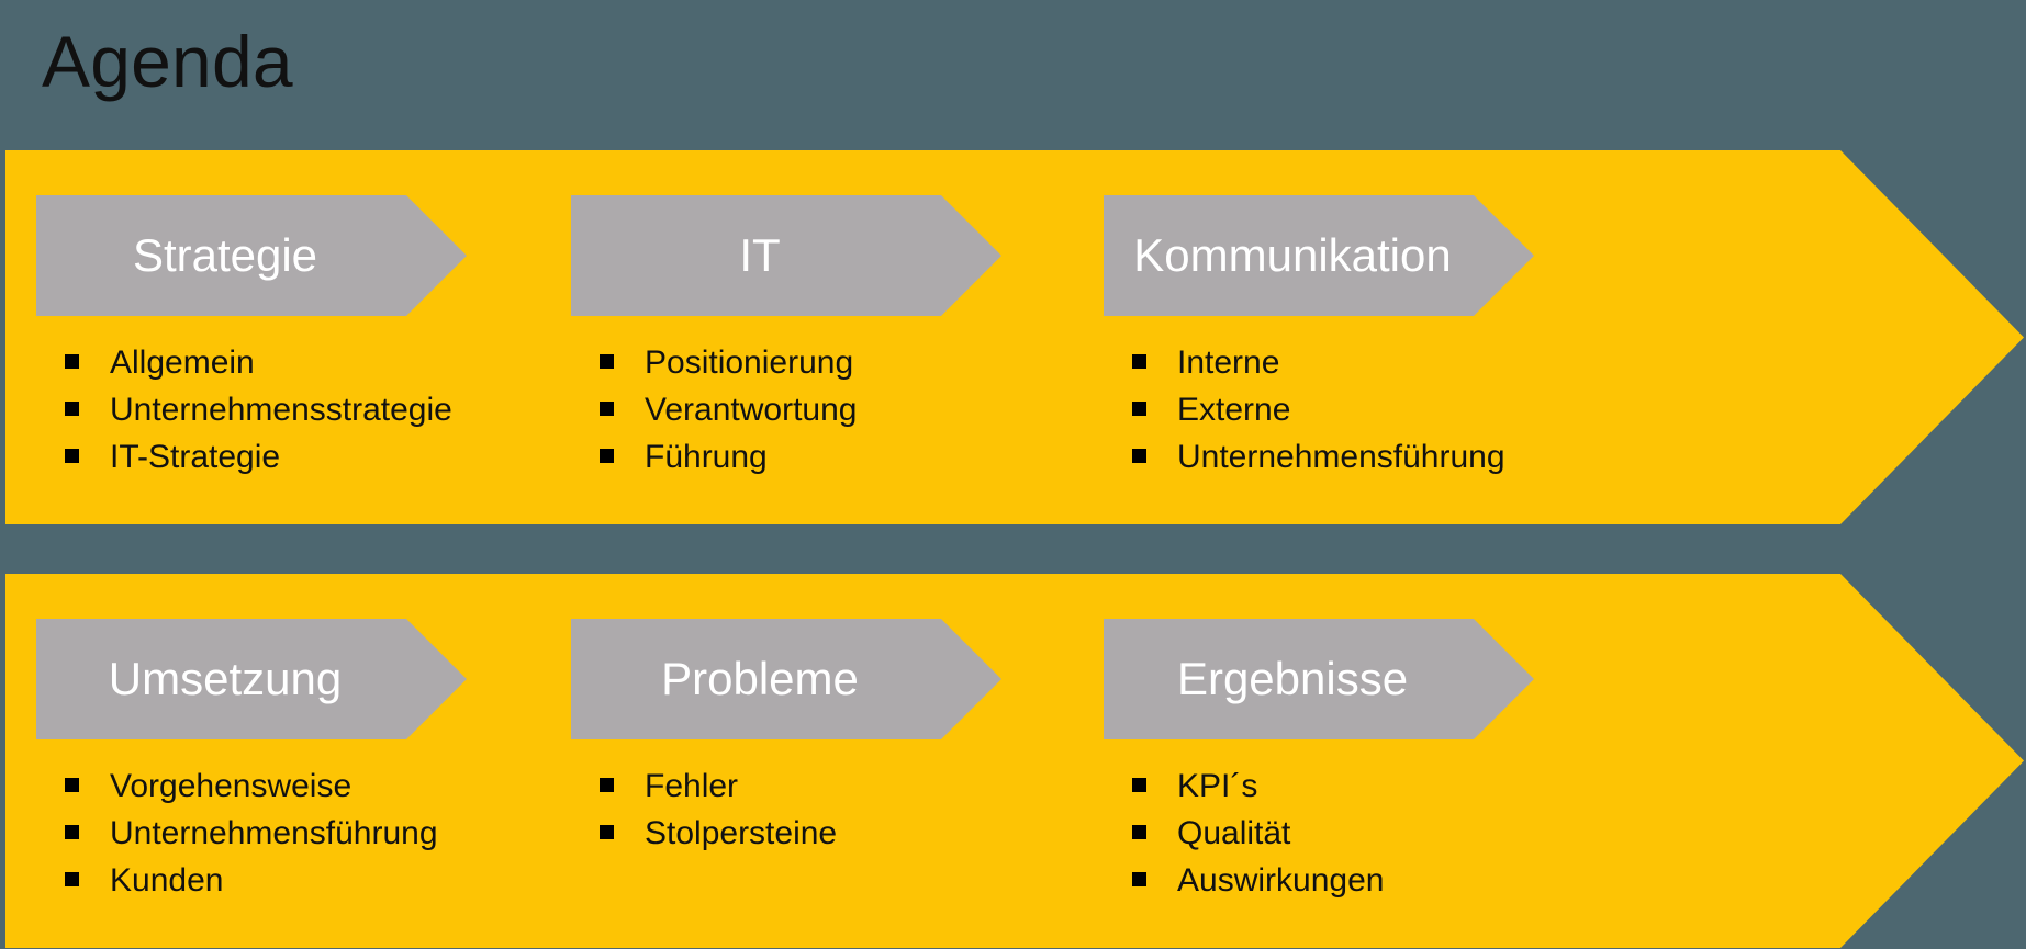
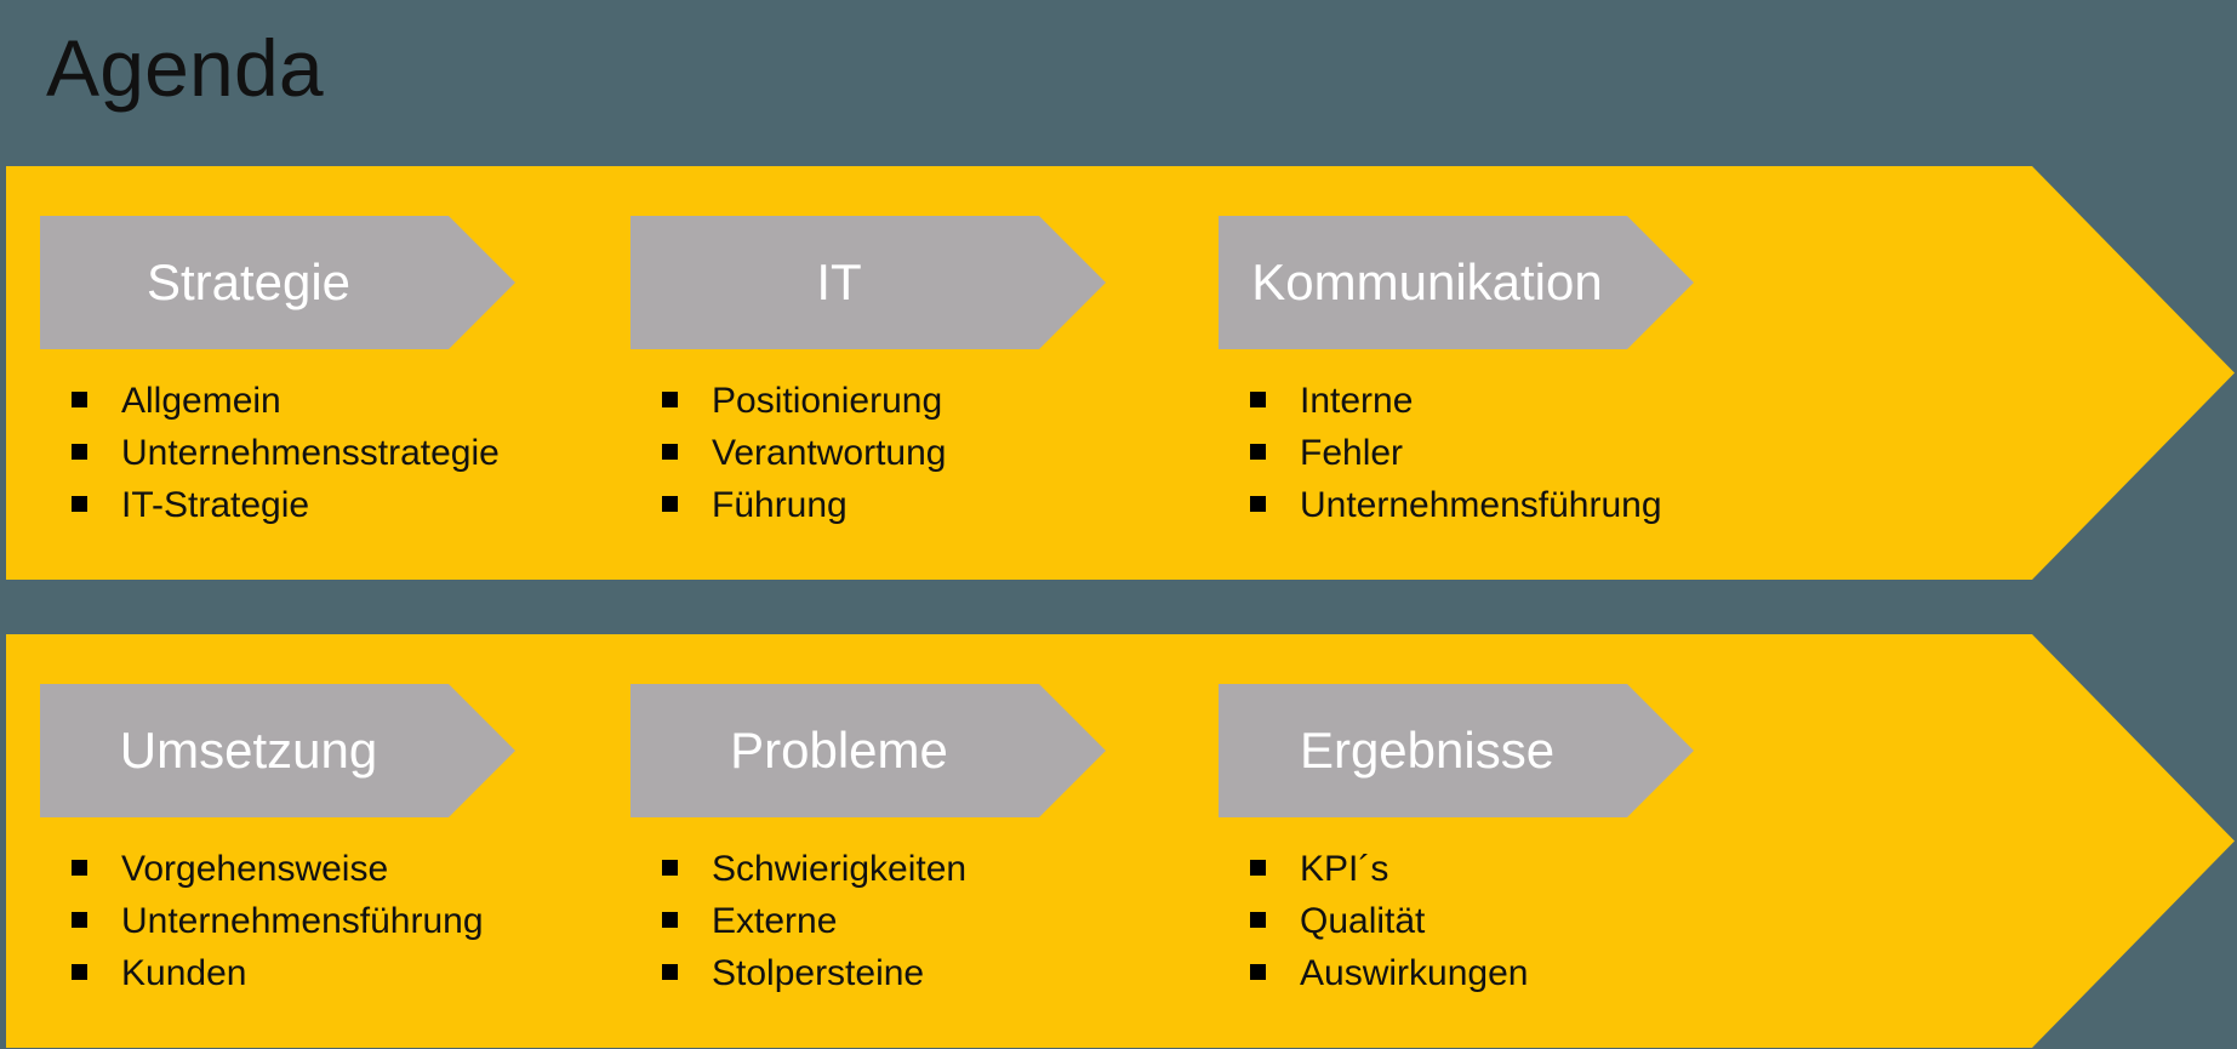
  Agenda
  Strategie
  Allgemein
  Unternehmensstrategie
  IT-Strategie
  IT
  Positionierung
  Verantwortung
  Führung
  Kommunikation
  Interne
- Externe
+ Fehler
  Unternehmensführung
  Umsetzung
  Vorgehensweise
  Unternehmensführung
  Kunden
  Probleme
+ Schwierigkeiten
- Fehler
+ Externe
  Stolpersteine
  Ergebnisse
  KPI´s
  Qualität
  Auswirkungen
